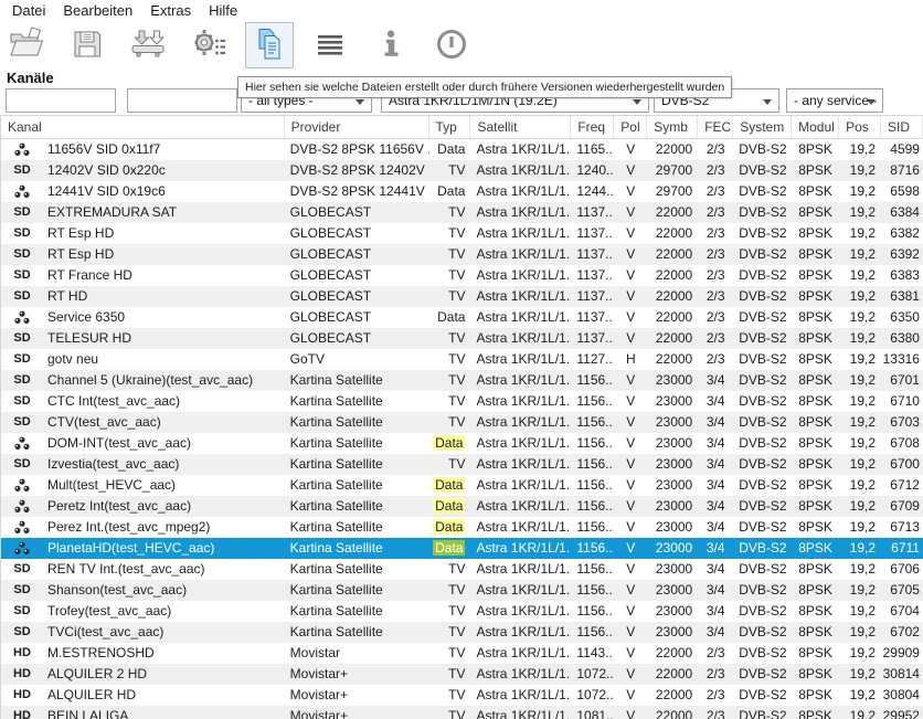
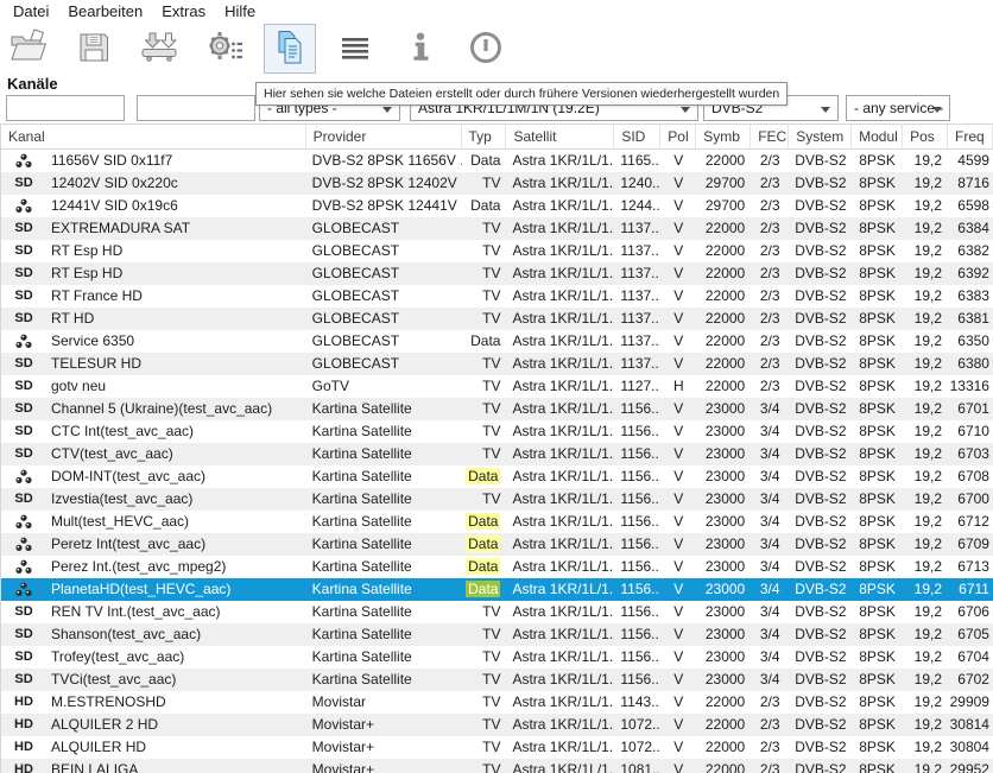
  Datei
  Bearbeiten
  Extras
  Hilfe
  Kanäle
  - all types -
  Astra 1KR/1L/1M/1N (19.2E)
  DVB-S2
  - any service -
  Hier sehen sie welche Dateien erstellt oder durch frühere Versionen wiederhergestellt wurden
  Kanal
  Provider
  Typ
  Satellit
- Freq
+ SID
  Pol
  Symb
  FEC
  System
  Modul
  Pos
- SID
+ Freq
  11656V SID 0x11f7
  DVB-S2 8PSK 11656V
  Data
  Astra 1KR/1L/1.
  1165..
  V
  22000
  2/3
  DVB-S2
  8PSK
  19,2
  4599
  SD
  12402V SID 0x220c
  DVB-S2 8PSK 12402V
  TV
  Astra 1KR/1L/1.
  1240..
  V
  29700
  2/3
  DVB-S2
  8PSK
  19,2
  8716
  12441V SID 0x19c6
  DVB-S2 8PSK 12441V
  Data
  Astra 1KR/1L/1.
  1244..
  V
  29700
  2/3
  DVB-S2
  8PSK
  19,2
  6598
  SD
  EXTREMADURA SAT
  GLOBECAST
  TV
  Astra 1KR/1L/1.
  1137..
  V
  22000
  2/3
  DVB-S2
  8PSK
  19,2
  6384
  SD
  RT Esp HD
  GLOBECAST
  TV
  Astra 1KR/1L/1.
  1137..
  V
  22000
  2/3
  DVB-S2
  8PSK
  19,2
  6382
  SD
  RT Esp HD
  GLOBECAST
  TV
  Astra 1KR/1L/1.
  1137..
  V
  22000
  2/3
  DVB-S2
  8PSK
  19,2
  6392
  SD
  RT France HD
  GLOBECAST
  TV
  Astra 1KR/1L/1.
  1137..
  V
  22000
  2/3
  DVB-S2
  8PSK
  19,2
  6383
  SD
  RT HD
  GLOBECAST
  TV
  Astra 1KR/1L/1.
  1137..
  V
  22000
  2/3
  DVB-S2
  8PSK
  19,2
  6381
  Service 6350
  GLOBECAST
  Data
  Astra 1KR/1L/1.
  1137..
  V
  22000
  2/3
  DVB-S2
  8PSK
  19,2
  6350
  SD
  TELESUR HD
  GLOBECAST
  TV
  Astra 1KR/1L/1.
  1137..
  V
  22000
  2/3
  DVB-S2
  8PSK
  19,2
  6380
  SD
  gotv neu
  GoTV
  TV
  Astra 1KR/1L/1.
  1127..
  H
  22000
  2/3
  DVB-S2
  8PSK
  19,2
  13316
  SD
  Channel 5 (Ukraine)(test_avc_aac)
  Kartina Satellite
  TV
  Astra 1KR/1L/1.
  1156..
  V
  23000
  3/4
  DVB-S2
  8PSK
  19,2
  6701
  SD
  CTC Int(test_avc_aac)
  Kartina Satellite
  TV
  Astra 1KR/1L/1.
  1156..
  V
  23000
  3/4
  DVB-S2
  8PSK
  19,2
  6710
  SD
  CTV(test_avc_aac)
  Kartina Satellite
  TV
  Astra 1KR/1L/1.
  1156..
  V
  23000
  3/4
  DVB-S2
  8PSK
  19,2
  6703
  DOM-INT(test_avc_aac)
  Kartina Satellite
  Data
  Astra 1KR/1L/1.
  1156..
  V
  23000
  3/4
  DVB-S2
  8PSK
  19,2
  6708
  SD
  Izvestia(test_avc_aac)
  Kartina Satellite
  TV
  Astra 1KR/1L/1.
  1156..
  V
  23000
  3/4
  DVB-S2
  8PSK
  19,2
  6700
  Mult(test_HEVC_aac)
  Kartina Satellite
  Data
  Astra 1KR/1L/1.
  1156..
  V
  23000
  3/4
  DVB-S2
  8PSK
  19,2
  6712
  Peretz Int(test_avc_aac)
  Kartina Satellite
  Data
  Astra 1KR/1L/1.
  1156..
  V
  23000
  3/4
  DVB-S2
  8PSK
  19,2
  6709
  Perez Int.(test_avc_mpeg2)
  Kartina Satellite
  Data
  Astra 1KR/1L/1.
  1156..
  V
  23000
  3/4
  DVB-S2
  8PSK
  19,2
  6713
  PlanetaHD(test_HEVC_aac)
  Kartina Satellite
  Data
  Astra 1KR/1L/1.
  1156..
  V
  23000
  3/4
  DVB-S2
  8PSK
  19,2
  6711
  SD
  REN TV Int.(test_avc_aac)
  Kartina Satellite
  TV
  Astra 1KR/1L/1.
  1156..
  V
  23000
  3/4
  DVB-S2
  8PSK
  19,2
  6706
  SD
  Shanson(test_avc_aac)
  Kartina Satellite
  TV
  Astra 1KR/1L/1.
  1156..
  V
  23000
  3/4
  DVB-S2
  8PSK
  19,2
  6705
  SD
  Trofey(test_avc_aac)
  Kartina Satellite
  TV
  Astra 1KR/1L/1.
  1156..
  V
  23000
  3/4
  DVB-S2
  8PSK
  19,2
  6704
  SD
  TVCi(test_avc_aac)
  Kartina Satellite
  TV
  Astra 1KR/1L/1.
  1156..
  V
  23000
  3/4
  DVB-S2
  8PSK
  19,2
  6702
  HD
  M.ESTRENOSHD
  Movistar
  TV
  Astra 1KR/1L/1.
  1143..
  V
  22000
  2/3
  DVB-S2
  8PSK
  19,2
  29909
  HD
  ALQUILER 2 HD
  Movistar+
  TV
  Astra 1KR/1L/1.
  1072..
  V
  22000
  2/3
  DVB-S2
  8PSK
  19,2
  30814
  HD
  ALQUILER HD
  Movistar+
  TV
  Astra 1KR/1L/1.
  1072..
  V
  22000
  2/3
  DVB-S2
  8PSK
  19,2
  30804
  HD
  BEIN LALIGA
  Movistar+
  TV
  Astra 1KR/1L/1.
  1081..
  V
  22000
  2/3
  DVB-S2
  8PSK
  19,2
  29952
